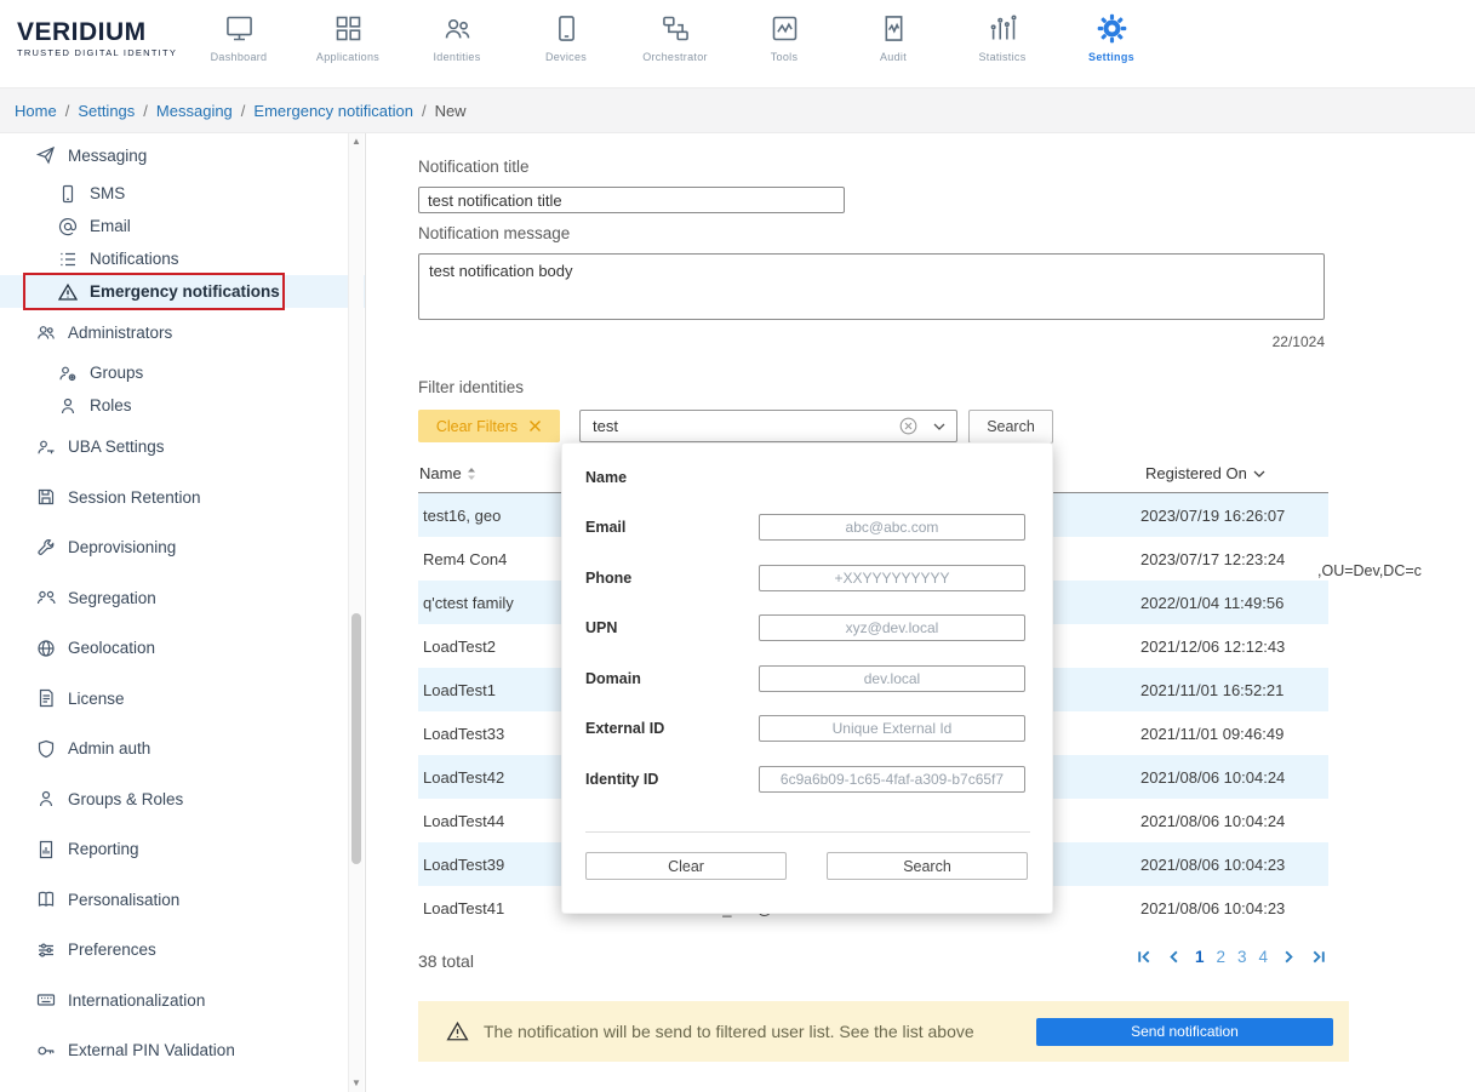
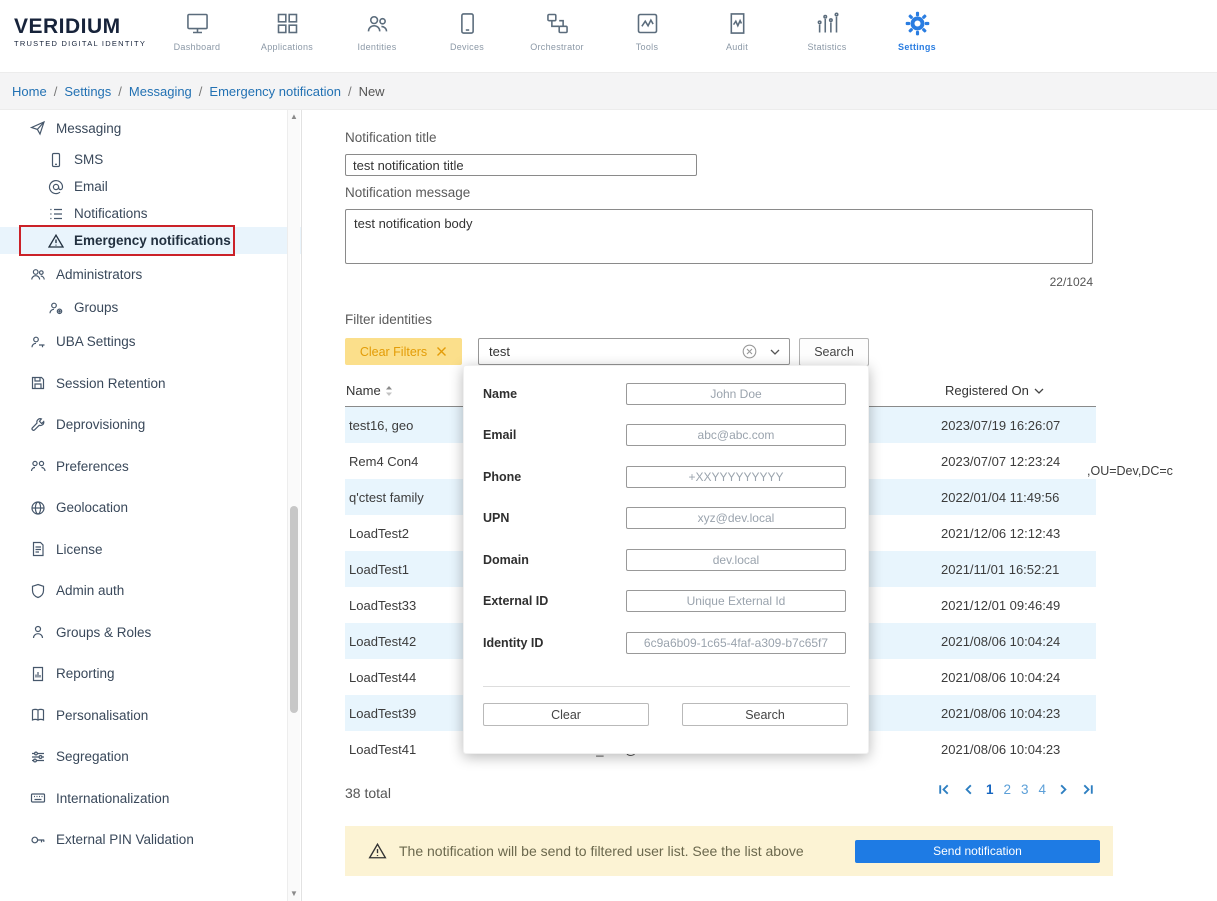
  VERIDIUM
  TRUSTED DIGITAL IDENTITY
  Dashboard
  Applications
  Identities
  Devices
  Orchestrator
  Tools
  Audit
  Statistics
  Settings
  Home
  /
  Settings
  /
  Messaging
  /
  Emergency notification
  /
  New
  Messaging
  SMS
  Email
  Notifications
  Emergency notifications
  Administrators
  Groups
- Roles
  UBA Settings
  Session Retention
  Deprovisioning
- Segregation
+ Preferences
  Geolocation
  License
  Admin auth
  Groups & Roles
  Reporting
  Personalisation
- Preferences
+ Segregation
  Internationalization
  External PIN Validation
  ▲
  ▼
  Notification title
  test notification title
  Notification message
  test notification body
  22/1024
  Filter identities
  Clear Filters
  test
  Search
  Name
  Registered On
  test16, geo
  2023/07/19 16:26:07
  Rem4 Con4
- 2023/07/17 12:23:24
+ 2023/07/07 12:23:24
  ,OU=Dev,DC=c
  q'ctest family
  2022/01/04 11:49:56
  LoadTest2
  2021/12/06 12:12:43
  LoadTest1
  2021/11/01 16:52:21
  LoadTest33
- 2021/11/01 09:46:49
+ 2021/12/01 09:46:49
  LoadTest42
  2021/08/06 10:04:24
  LoadTest44
  2021/08/06 10:04:24
  LoadTest39
  2021/08/06 10:04:23
  LoadTest41
  2021/08/06 10:04:23
  Name
+ John Doe
  Email
  abc@abc.com
  Phone
  +XXYYYYYYYYY
  UPN
  xyz@dev.local
  Domain
  dev.local
  External ID
  Unique External Id
  Identity ID
  6c9a6b09-1c65-4faf-a309-b7c65f7
  Clear
  Search
  38 total
  1
  2
  3
  4
  The notification will be send to filtered user list. See the list above
  Send notification
